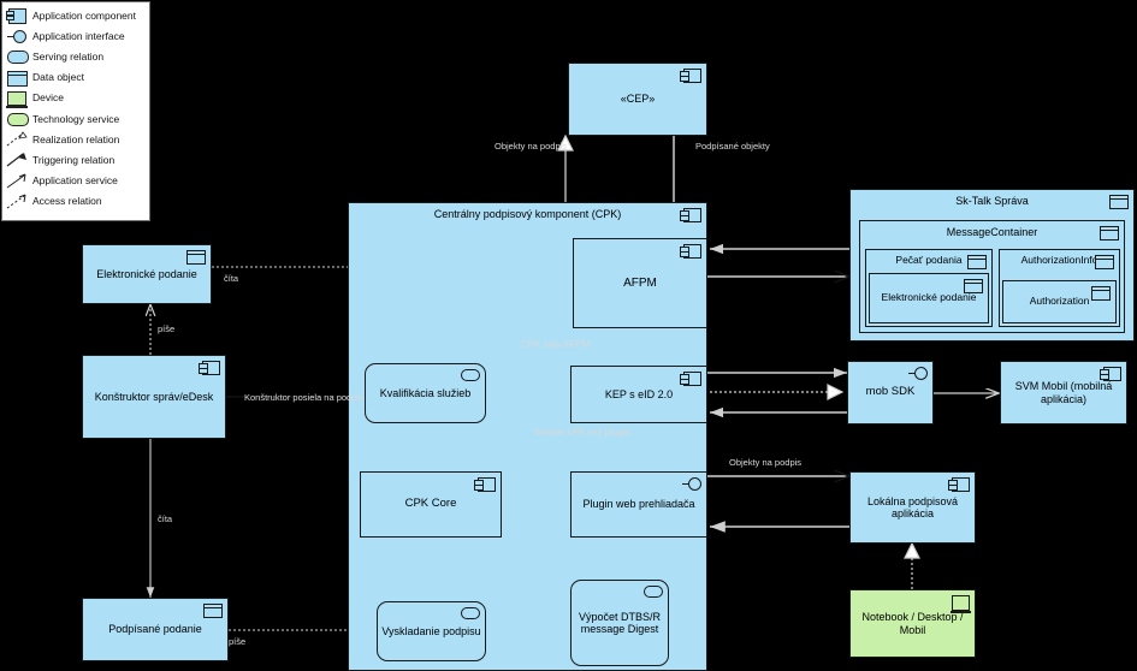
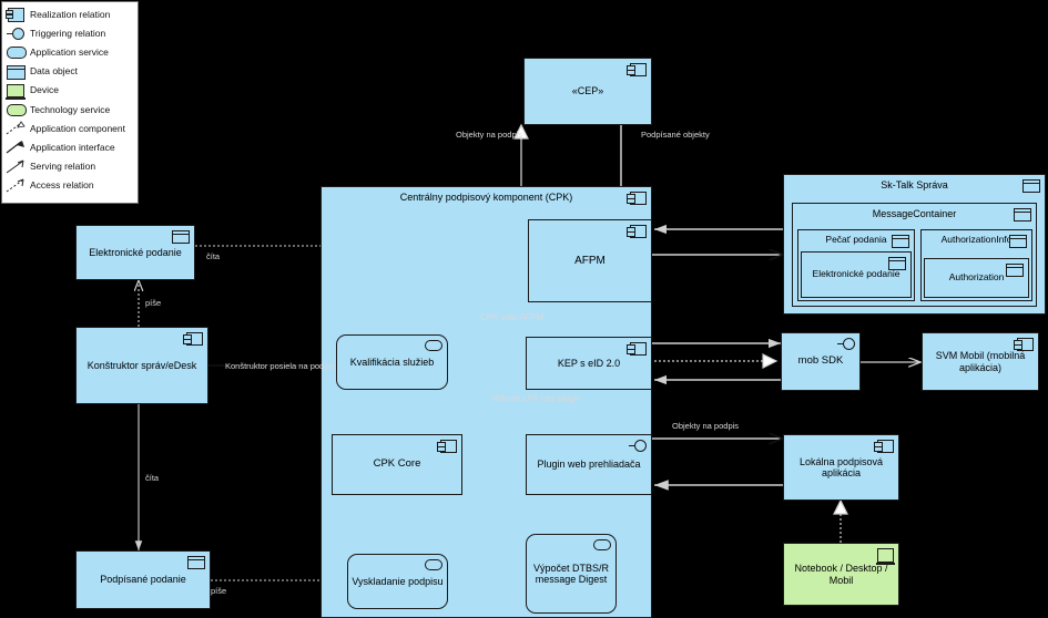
- Application component
+ Realization relation
- Application interface
+ Triggering relation
- Serving relation
+ Application service
  Data object
  Device
  Technology service
- Realization relation
+ Application component
- Triggering relation
+ Application interface
- Application service
+ Serving relation
  Access relation
  «CEP»
  Objekty na podpis
  Podpísané objekty
  Centrálny podpisový komponent (CPK)
  AFPM
  Kvalifikácia služieb
  KEP s eID 2.0
  CPK vola AFPM
  Volanie LPA cez plugin
  CPK Core
  Plugin web prehliadača
  Vyskladanie podpisu
  Výpočet DTBS/R message Digest
  Elektronické podanie
  číta
  píše
  Konštruktor správ/eDesk
  Konštruktor posiela na podpis
  číta
  Podpísané podanie
  píše
  Sk-Talk Správa
  MessageContainer
  Pečať podania
  Elektronické podanie
  AuthorizationInf
  Authorization
  mob SDK
  SVM Mobil (mobilná aplikácia)
  Objekty na podpis
  Lokálna podpisová aplikácia
  Notebook / Desktop / Mobil
